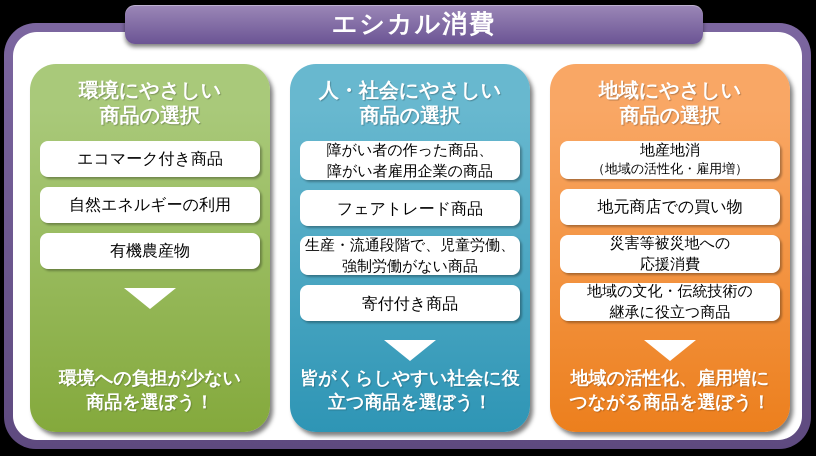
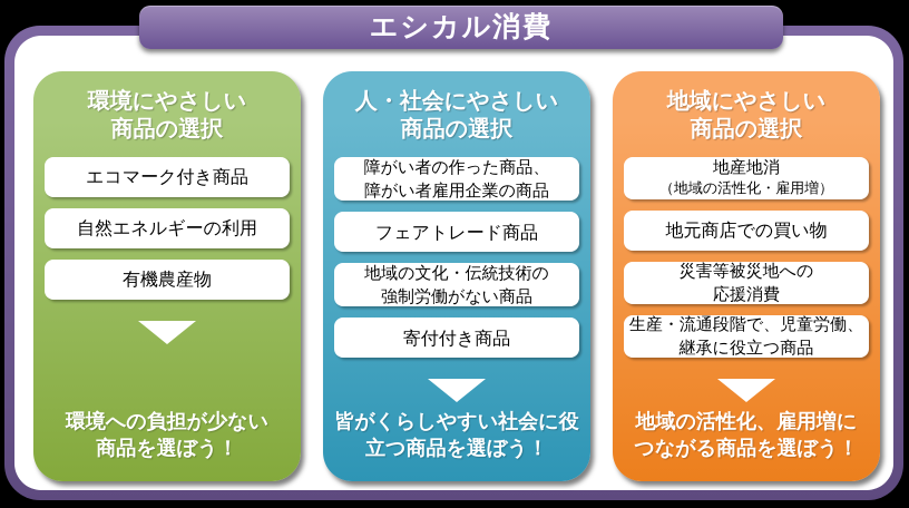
  エシカル消費
  環境にやさしい
  商品の選択
  エコマーク付き商品
  自然エネルギーの利用
  有機農産物
  環境への負担が少ない
  商品を選ぼう！
  人・社会にやさしい
  商品の選択
  障がい者の作った商品、
  障がい者雇用企業の商品
  フェアトレード商品
- 生産・流通段階で、児童労働、
+ 地域の文化・伝統技術の
  強制労働がない商品
  寄付付き商品
  皆がくらしやすい社会に役
  立つ商品を選ぼう！
  地域にやさしい
  商品の選択
  地産地消
  （地域の活性化・雇用増）
  地元商店での買い物
  災害等被災地への
  応援消費
- 地域の文化・伝統技術の
+ 生産・流通段階で、児童労働、
  継承に役立つ商品
  地域の活性化、雇用増に
  つながる商品を選ぼう！
